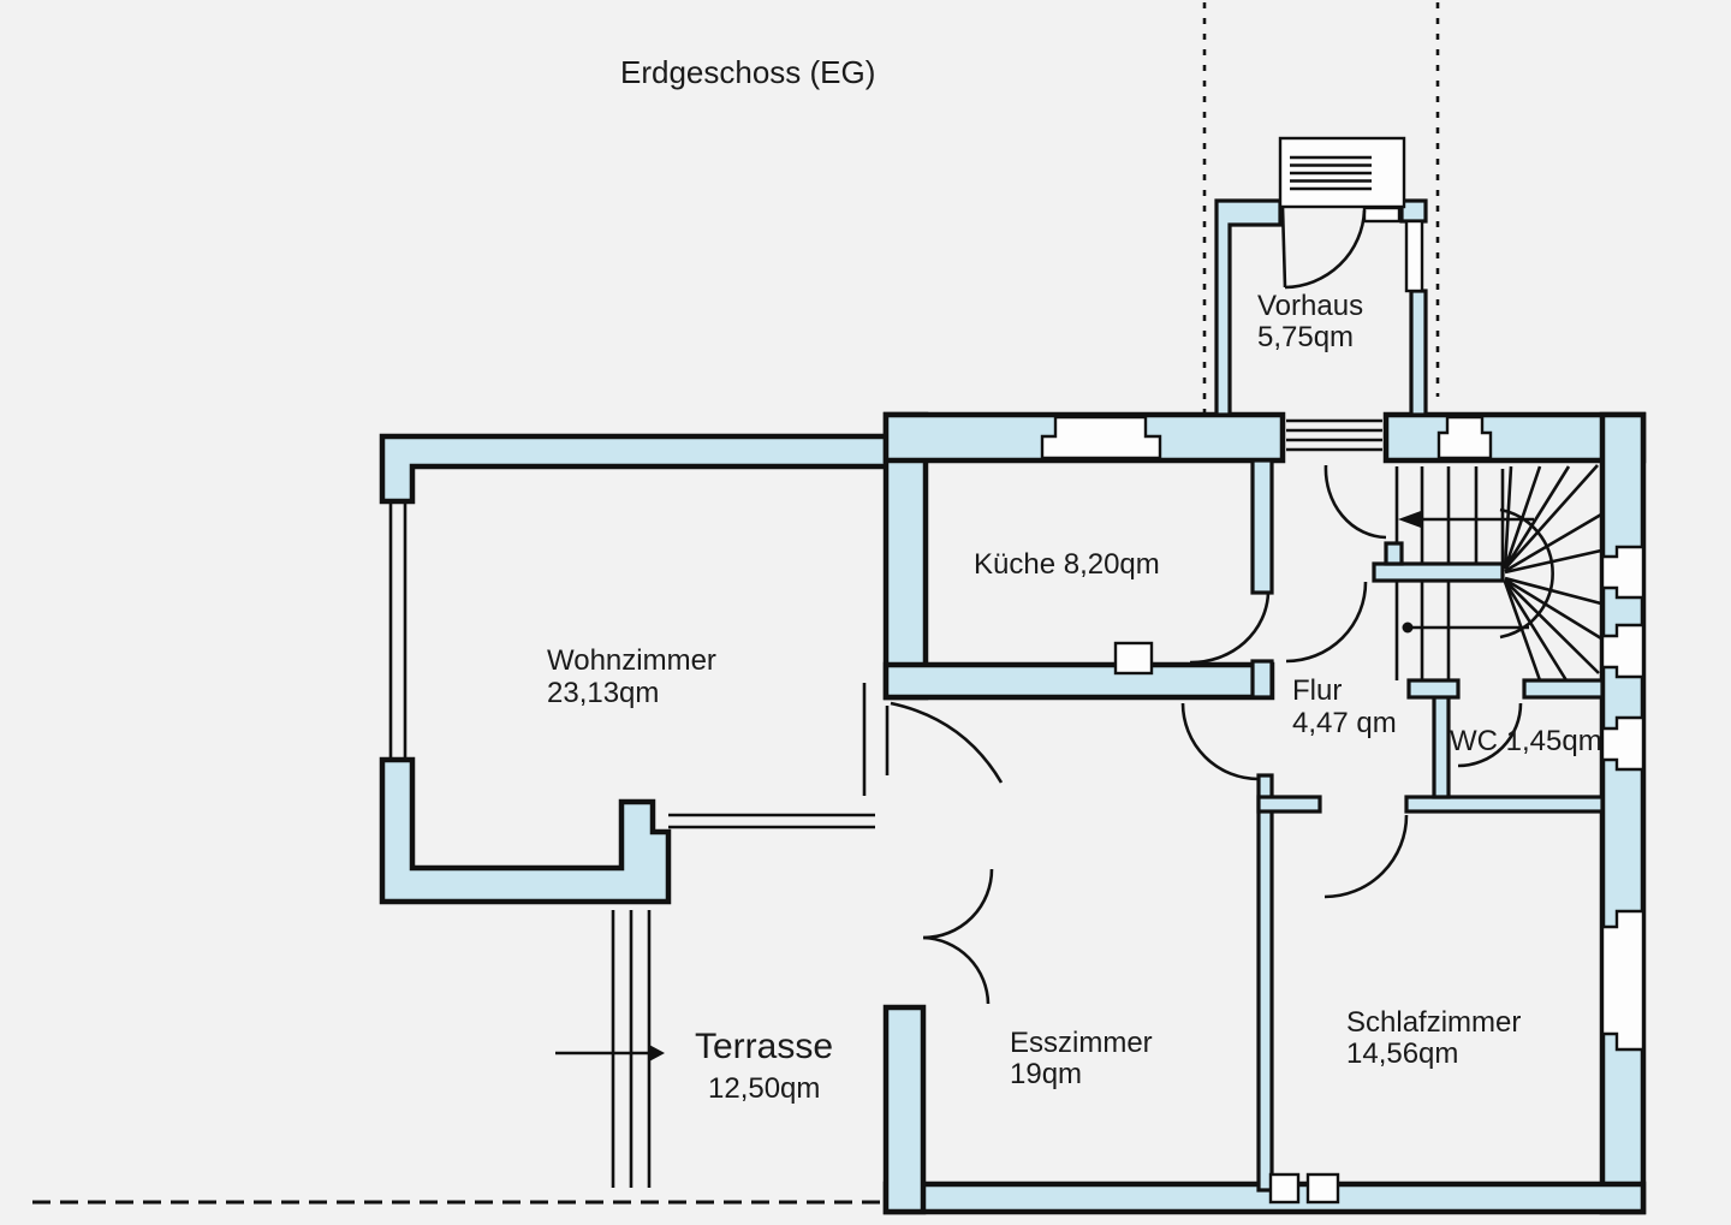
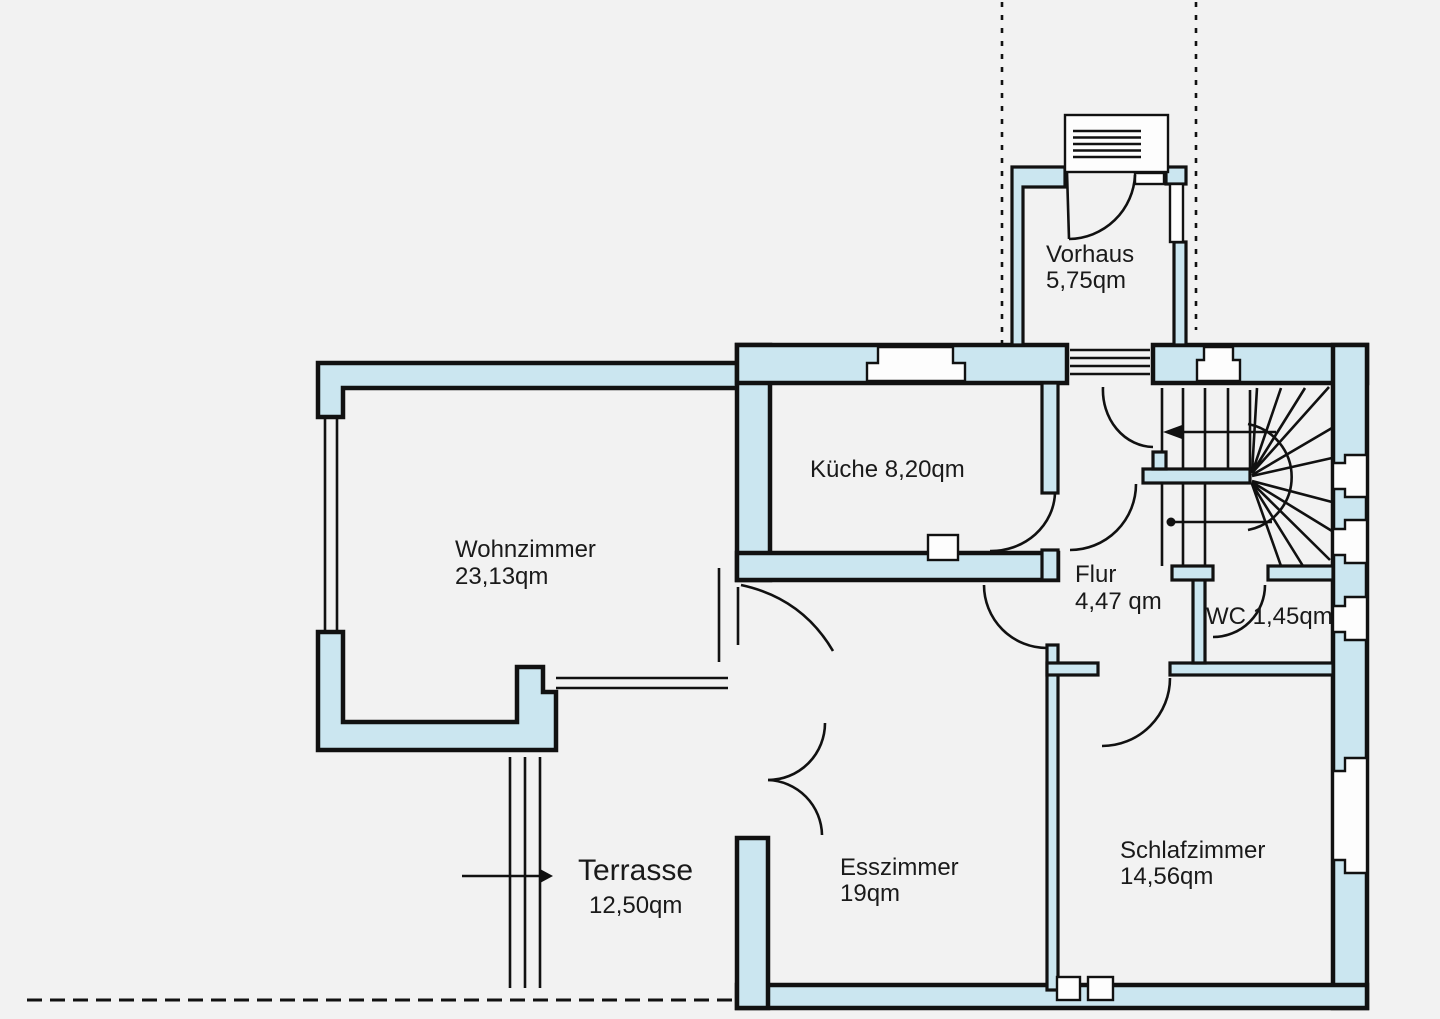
- Erdgeschoss (EG)
  Vorhaus
  5,75qm
  Küche 8,20qm
  Wohnzimmer
  23,13qm
  Flur
  4,47 qm
  WC 1,45qm
  Esszimmer
  19qm
  Schlafzimmer
  14,56qm
  Terrasse
  12,50qm
